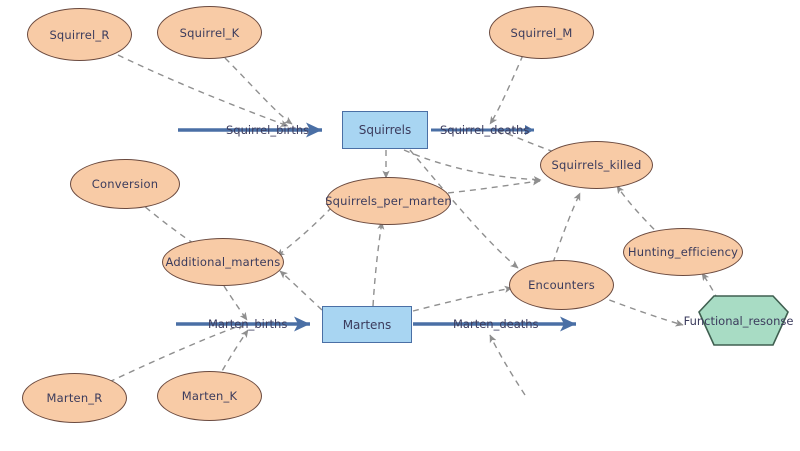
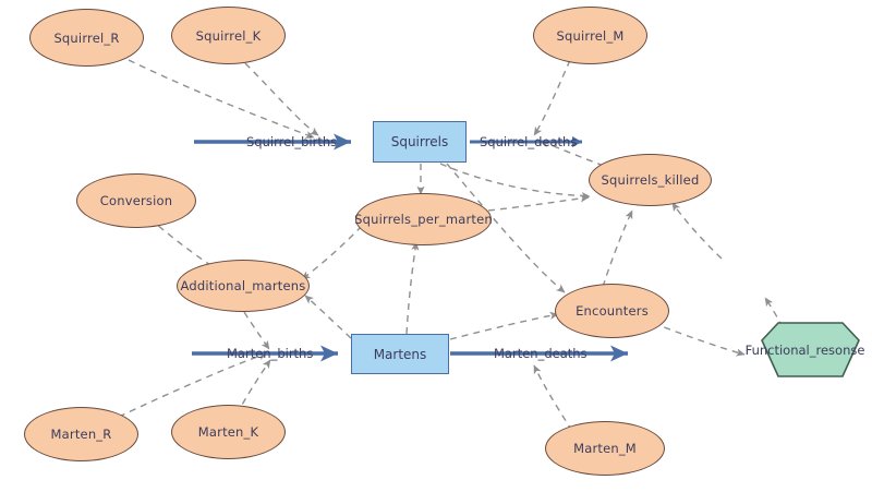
  Squirrel_R
  Squirrel_K
  Squirrel_M
  Conversion
  Squirrels_per_marten
  Squirrels_killed
  Additional_martens
- Hunting_efficiency
  Encounters
  Marten_R
  Marten_K
+ Marten_M
  Squirrels
  Martens
  Functional_resonse
  Squirrel_births
  Squirrel_deaths
  Marten_births
  Marten_deaths
